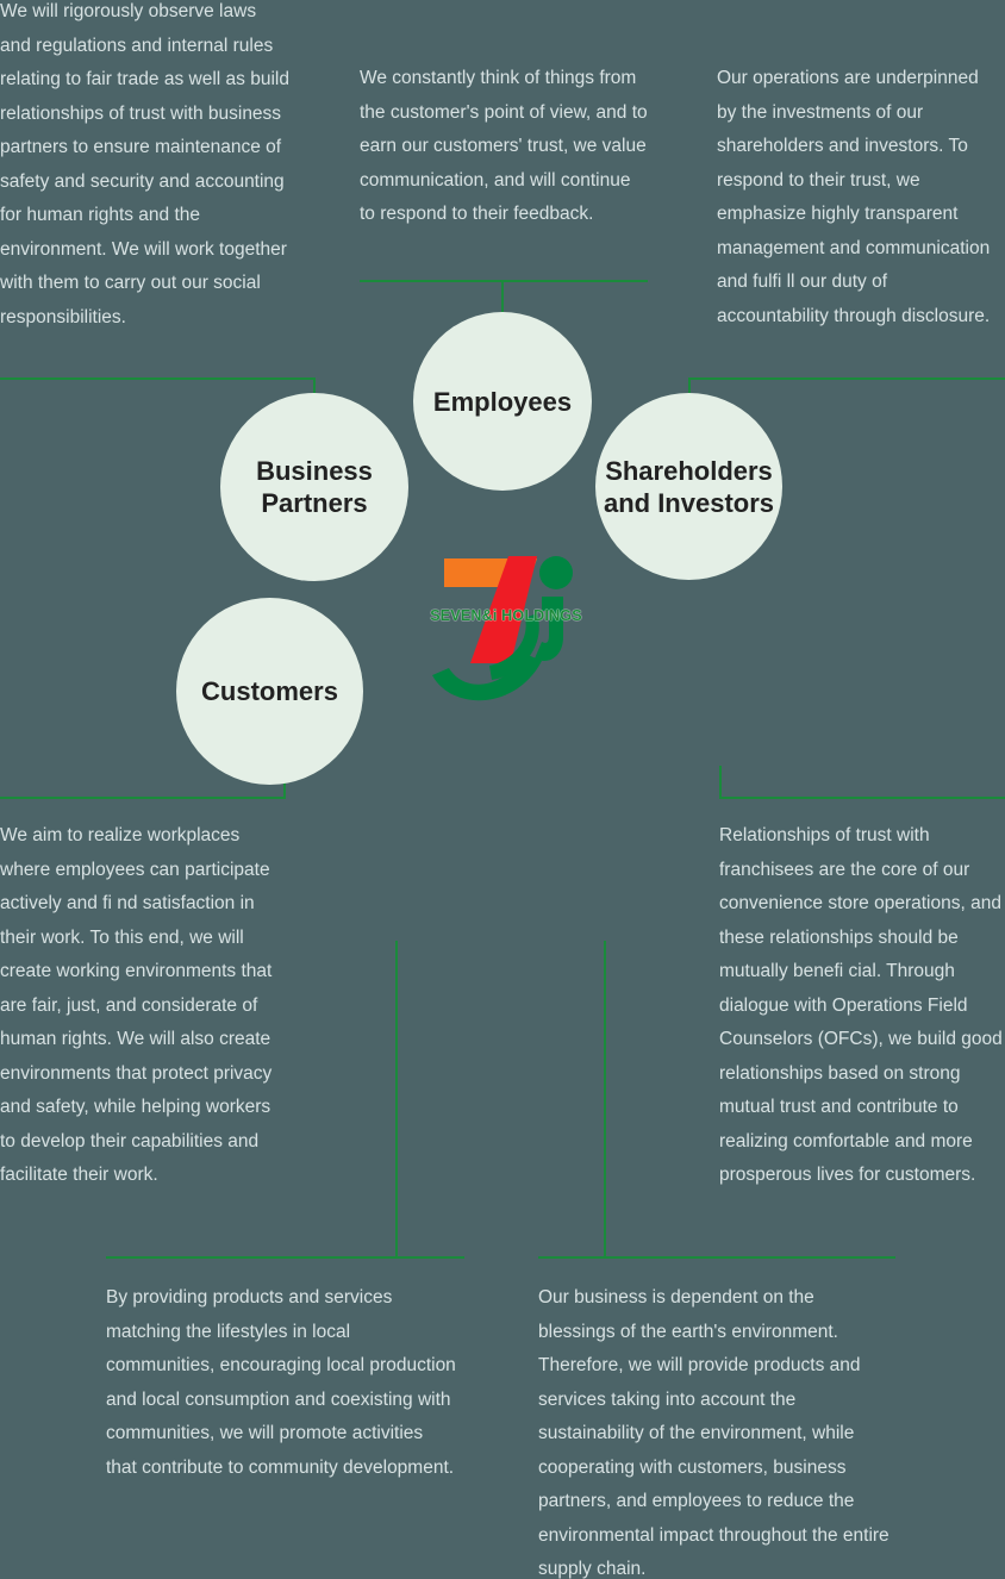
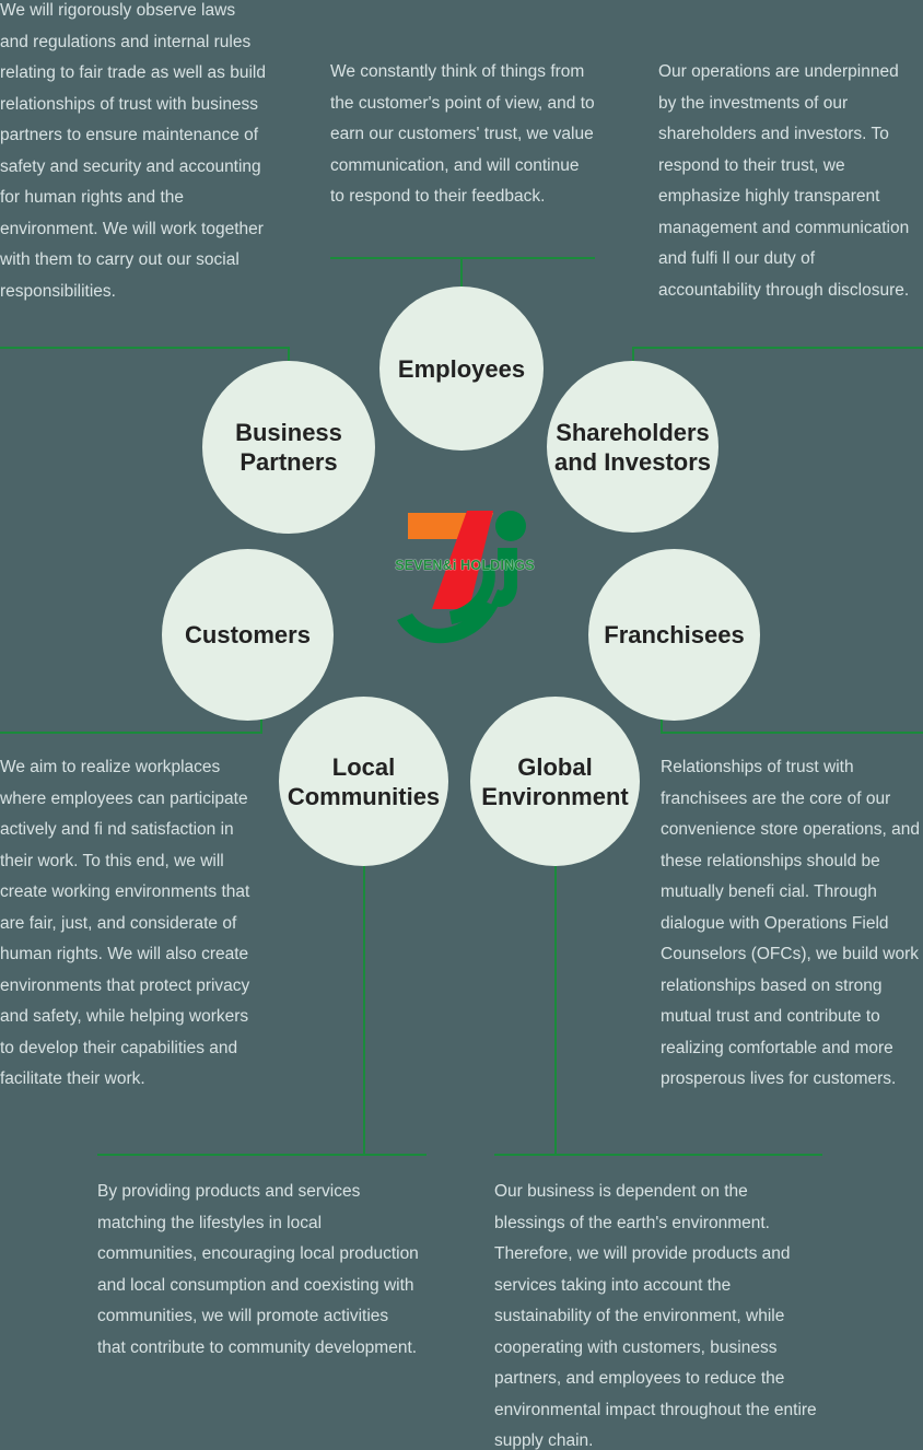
  We will rigorously observe laws and regulations and internal rules relating to fair trade as well as build relationships of trust with business partners to ensure maintenance of safety and security and accounting for human rights and the environment. We will work together with them to carry out our social responsibilities.
  We constantly think of things from the customer's point of view, and to earn our customers' trust, we value communication, and will continue to respond to their feedback.
  Our operations are underpinned by the investments of our shareholders and investors. To respond to their trust, we emphasize highly transparent management and communication and fulfi ll our duty of accountability through disclosure.
  We aim to realize workplaces where employees can participate actively and fi nd satisfaction in their work. To this end, we will create working environments that are fair, just, and considerate of human rights. We will also create environments that protect privacy and safety, while helping workers to develop their capabilities and facilitate their work.
- Relationships of trust with franchisees are the core of our convenience store operations, and these relationships should be mutually benefi cial. Through dialogue with Operations Field Counselors (OFCs), we build good relationships based on strong mutual trust and contribute to realizing comfortable and more prosperous lives for customers.
+ Relationships of trust with franchisees are the core of our convenience store operations, and these relationships should be mutually benefi cial. Through dialogue with Operations Field Counselors (OFCs), we build work relationships based on strong mutual trust and contribute to realizing comfortable and more prosperous lives for customers.
  By providing products and services matching the lifestyles in local communities, encouraging local production and local consumption and coexisting with communities, we will promote activities that contribute to community development.
  Our business is dependent on the blessings of the earth's environment. Therefore, we will provide products and services taking into account the sustainability of the environment, while cooperating with customers, business partners, and employees to reduce the environmental impact throughout the entire supply chain.
  Employees
  Business
  Partners
  Shareholders
  and Investors
  Customers
+ Franchisees
+ Local
+ Communities
+ Global
+ Environment
  SEVEN&i HOLDINGS
